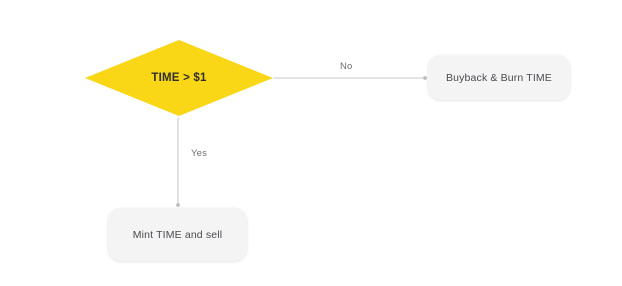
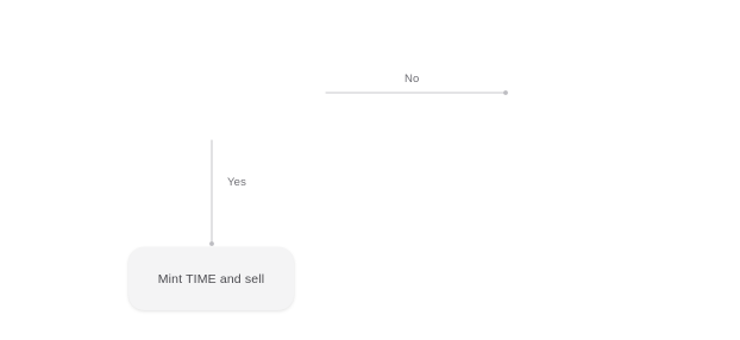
- TIME > $1
- Buyback & Burn TIME
  Mint TIME and sell
  No
  Yes
